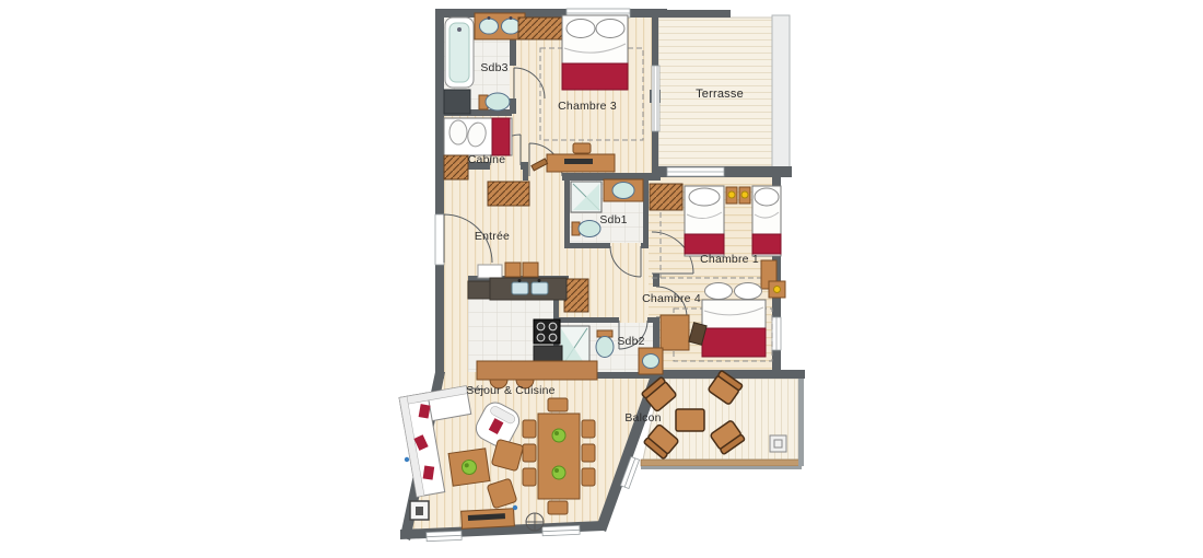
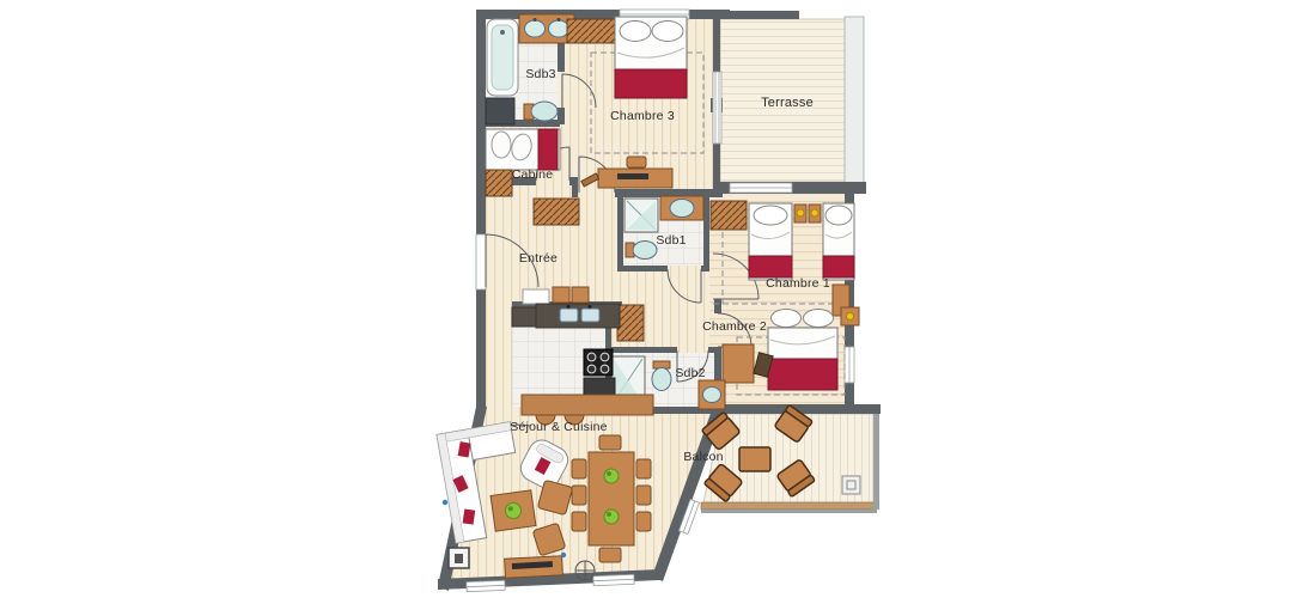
  Sdb3
  Chambre 3
  Terrasse
  Cabine
  Entrée
  Sdb1
  Chambre 1
- Chambre 4
+ Chambre 2
  Sdb2
  Séjour & Cuisine
  Balcon
